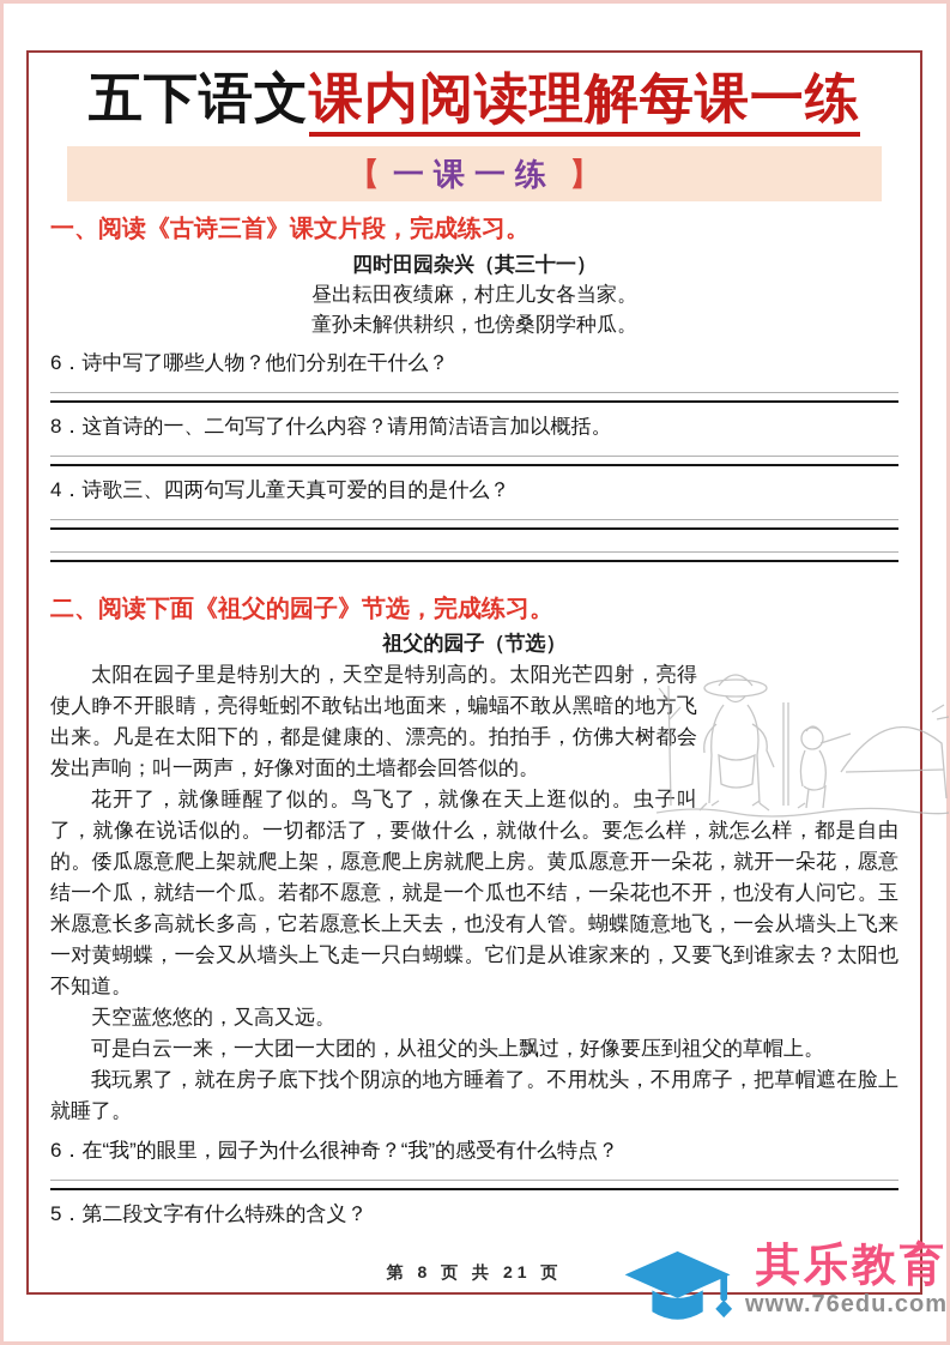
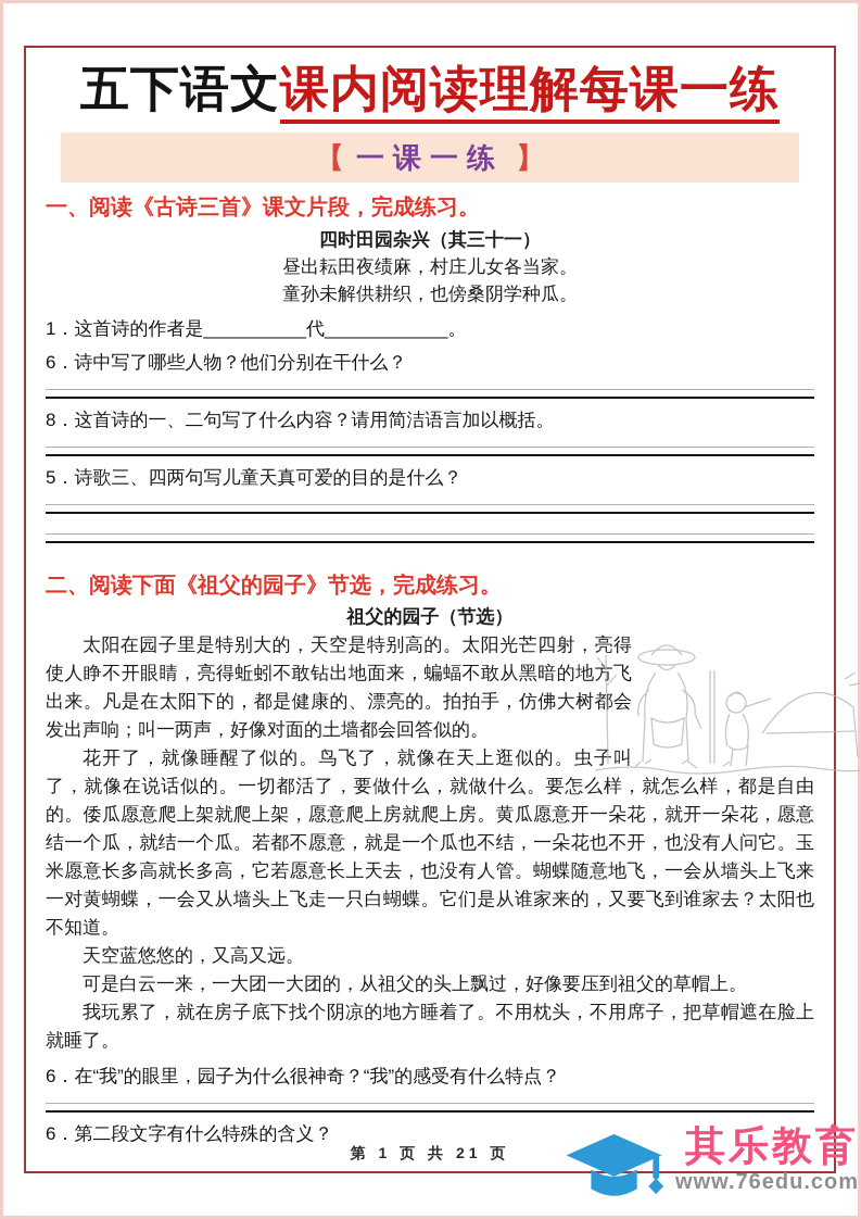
  五下语文课内阅读理解每课一练
  【 一课一练 】
  一、阅读《古诗三首》课文片段，完成练习。
  四时田园杂兴（其三十一）
  昼出耘田夜绩麻，村庄儿女各当家。
  童孙未解供耕织，也傍桑阴学种瓜。
+ 1．这首诗的作者是__________代____________。
  6．诗中写了哪些人物？他们分别在干什么？
  8．这首诗的一、二句写了什么内容？请用简洁语言加以概括。
- 4．诗歌三、四两句写儿童天真可爱的目的是什么？
+ 5．诗歌三、四两句写儿童天真可爱的目的是什么？
  二、阅读下面《祖父的园子》节选，完成练习。
  祖父的园子（节选）
  太阳在园子里是特别大的，天空是特别高的。太阳光芒四射，亮得使人睁不开眼睛，亮得蚯蚓不敢钻出地面来，蝙蝠不敢从黑暗的地方飞出来。凡是在太阳下的，都是健康的、漂亮的。拍拍手，仿佛大树都会发出声响；叫一两声，好像对面的土墙都会回答似的。
  花开了，就像睡醒了似的。鸟飞了，就像在天上逛似的。虫子叫了，就像在说话似的。一切都活了，要做什么，就做什么。要怎么样，就怎么样，都是自由的。倭瓜愿意爬上架就爬上架，愿意爬上房就爬上房。黄瓜愿意开一朵花，就开一朵花，愿意结一个瓜，就结一个瓜。若都不愿意，就是一个瓜也不结，一朵花也不开，也没有人问它。玉米愿意长多高就长多高，它若愿意长上天去，也没有人管。蝴蝶随意地飞，一会从墙头上飞来一对黄蝴蝶，一会又从墙头上飞走一只白蝴蝶。它们是从谁家来的，又要飞到谁家去？太阳也不知道。
  天空蓝悠悠的，又高又远。
  可是白云一来，一大团一大团的，从祖父的头上飘过，好像要压到祖父的草帽上。
  我玩累了，就在房子底下找个阴凉的地方睡着了。不用枕头，不用席子，把草帽遮在脸上就睡了。
  6．在“我”的眼里，园子为什么很神奇？“我”的感受有什么特点？
- 5．第二段文字有什么特殊的含义？
+ 6．第二段文字有什么特殊的含义？
- 第 8 页 共 21 页
+ 第 1 页 共 21 页
  其乐教育
  www.76edu.com
